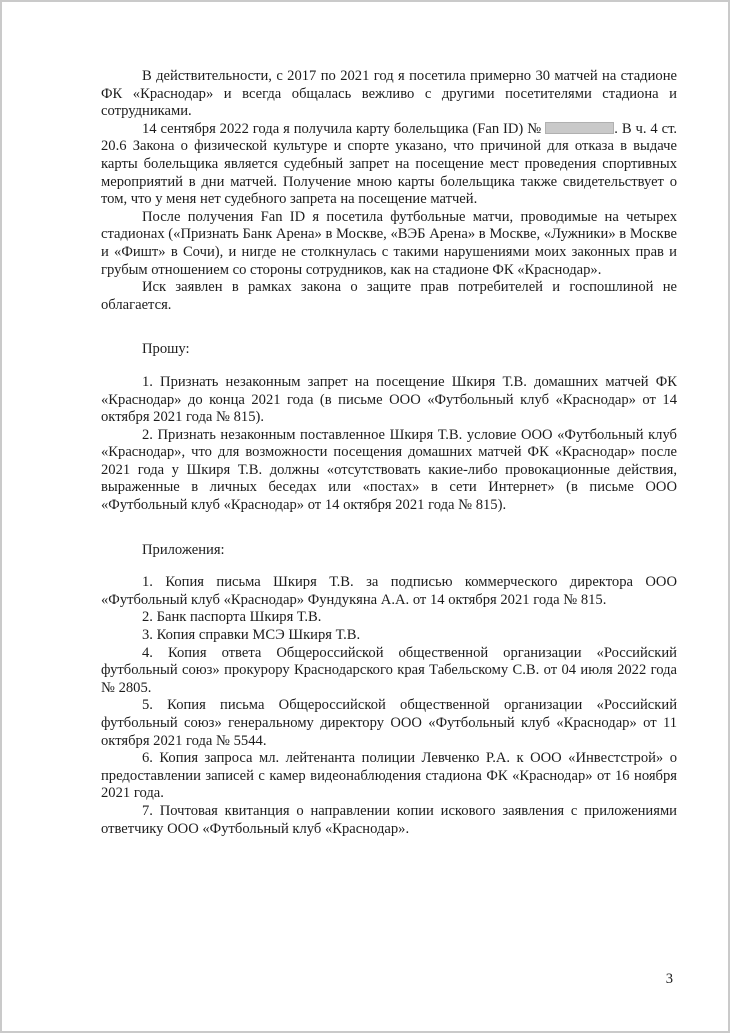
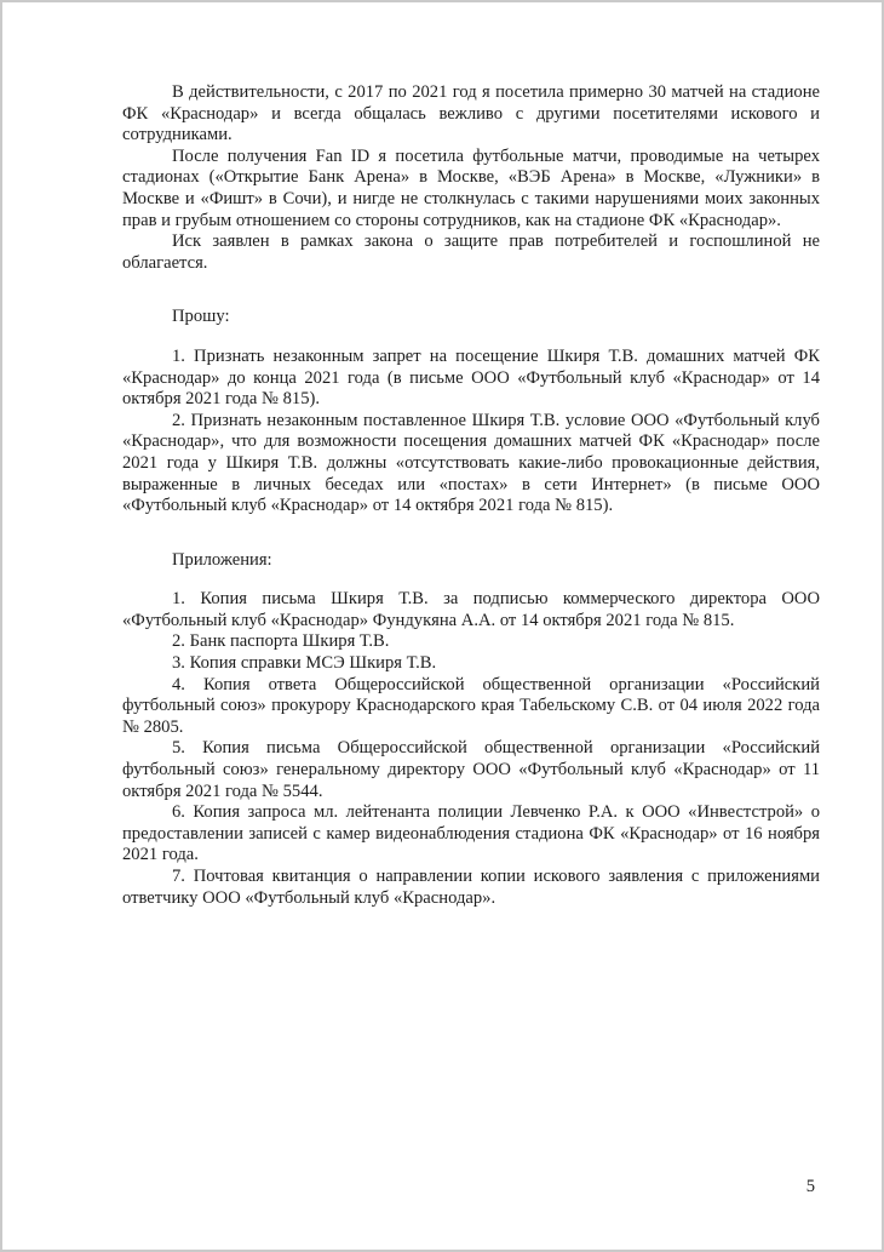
- В действительности, с 2017 по 2021 год я посетила примерно 30 матчей на стадионе ФК «Краснодар» и всегда общалась вежливо с другими посетителями стадиона и сотрудниками.
+ В действительности, с 2017 по 2021 год я посетила примерно 30 матчей на стадионе ФК «Краснодар» и всегда общалась вежливо с другими посетителями искового и сотрудниками.
- 14 сентября 2022 года я получила карту болельщика (Fan ID) № . В ч. 4 ст. 20.6 Закона о физической культуре и спорте указано, что причиной для отказа в выдаче карты болельщика является судебный запрет на посещение мест проведения спортивных мероприятий в дни матчей. Получение мною карты болельщика также свидетельствует о том, что у меня нет судебного запрета на посещение матчей.
- После получения Fan ID я посетила футбольные матчи, проводимые на четырех стадионах («Признать Банк Арена» в Москве, «ВЭБ Арена» в Москве, «Лужники» в Москве и «Фишт» в Сочи), и нигде не столкнулась с такими нарушениями моих законных прав и грубым отношением со стороны сотрудников, как на стадионе ФК «Краснодар».
+ После получения Fan ID я посетила футбольные матчи, проводимые на четырех стадионах («Открытие Банк Арена» в Москве, «ВЭБ Арена» в Москве, «Лужники» в Москве и «Фишт» в Сочи), и нигде не столкнулась с такими нарушениями моих законных прав и грубым отношением со стороны сотрудников, как на стадионе ФК «Краснодар».
  Иск заявлен в рамках закона о защите прав потребителей и госпошлиной не облагается.
  Прошу:
  1. Признать незаконным запрет на посещение Шкиря Т.В. домашних матчей ФК «Краснодар» до конца 2021 года (в письме ООО «Футбольный клуб «Краснодар» от 14 октября 2021 года № 815).
  2. Признать незаконным поставленное Шкиря Т.В. условие ООО «Футбольный клуб «Краснодар», что для возможности посещения домашних матчей ФК «Краснодар» после 2021 года у Шкиря Т.В. должны «отсутствовать какие-либо провокационные действия, выраженные в личных беседах или «постах» в сети Интернет» (в письме ООО «Футбольный клуб «Краснодар» от 14 октября 2021 года № 815).
  Приложения:
  1. Копия письма Шкиря Т.В. за подписью коммерческого директора ООО «Футбольный клуб «Краснодар» Фундукяна А.А. от 14 октября 2021 года № 815.
  2. Банк паспорта Шкиря Т.В.
  3. Копия справки МСЭ Шкиря Т.В.
  4. Копия ответа Общероссийской общественной организации «Российский футбольный союз» прокурору Краснодарского края Табельскому С.В. от 04 июля 2022 года № 2805.
  5. Копия письма Общероссийской общественной организации «Российский футбольный союз» генеральному директору ООО «Футбольный клуб «Краснодар» от 11 октября 2021 года № 5544.
  6. Копия запроса мл. лейтенанта полиции Левченко Р.А. к ООО «Инвестстрой» о предоставлении записей с камер видеонаблюдения стадиона ФК «Краснодар» от 16 ноября 2021 года.
  7. Почтовая квитанция о направлении копии искового заявления с приложениями ответчику ООО «Футбольный клуб «Краснодар».
- 3
+ 5
